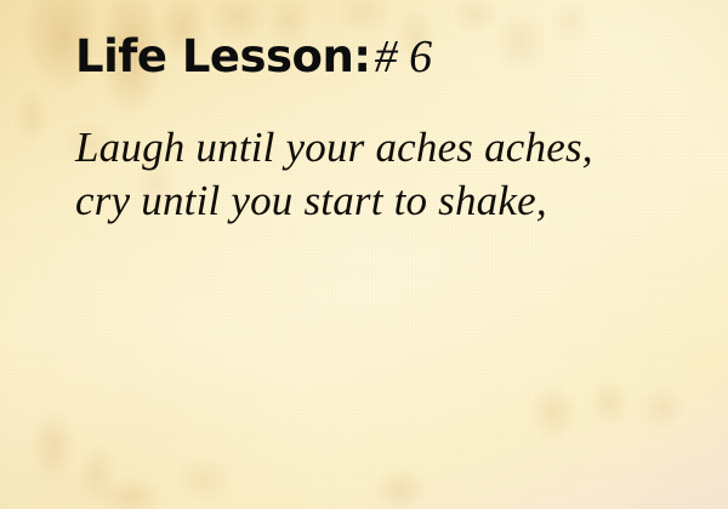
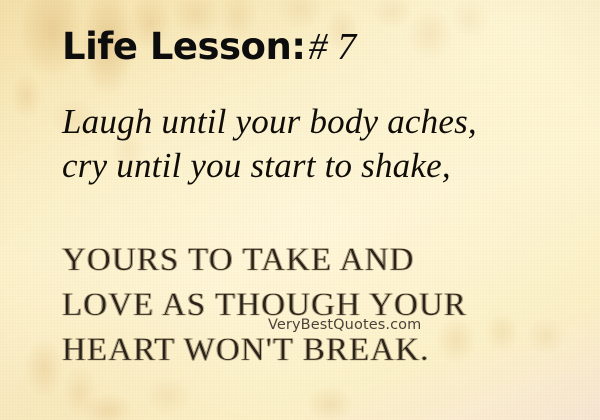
- Life Lesson:# 6
+ Life Lesson:# 7
- Laugh until your aches aches,
+ Laugh until your body aches,
  cry until you start to shake,
+ YOURS TO TAKE AND
+ LOVE AS THOUGH YOUR
+ HEART WON'T BREAK.
+ VeryBestQuotes.com
